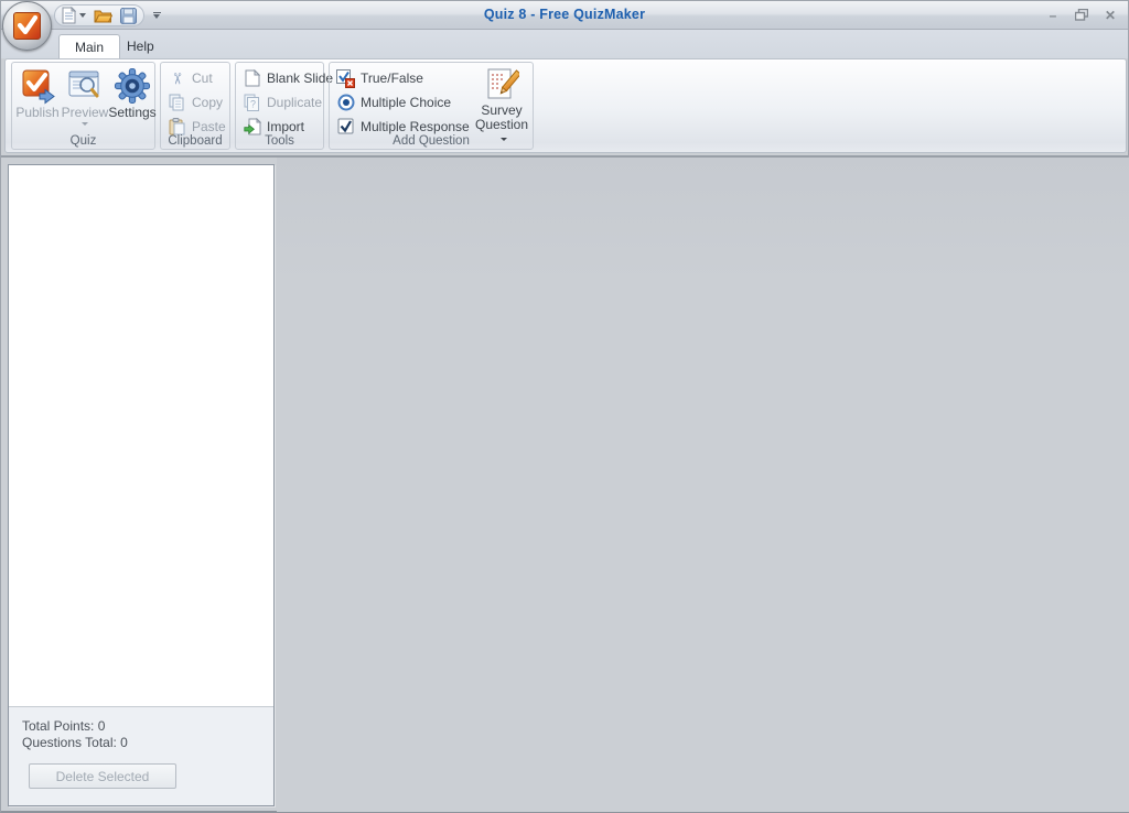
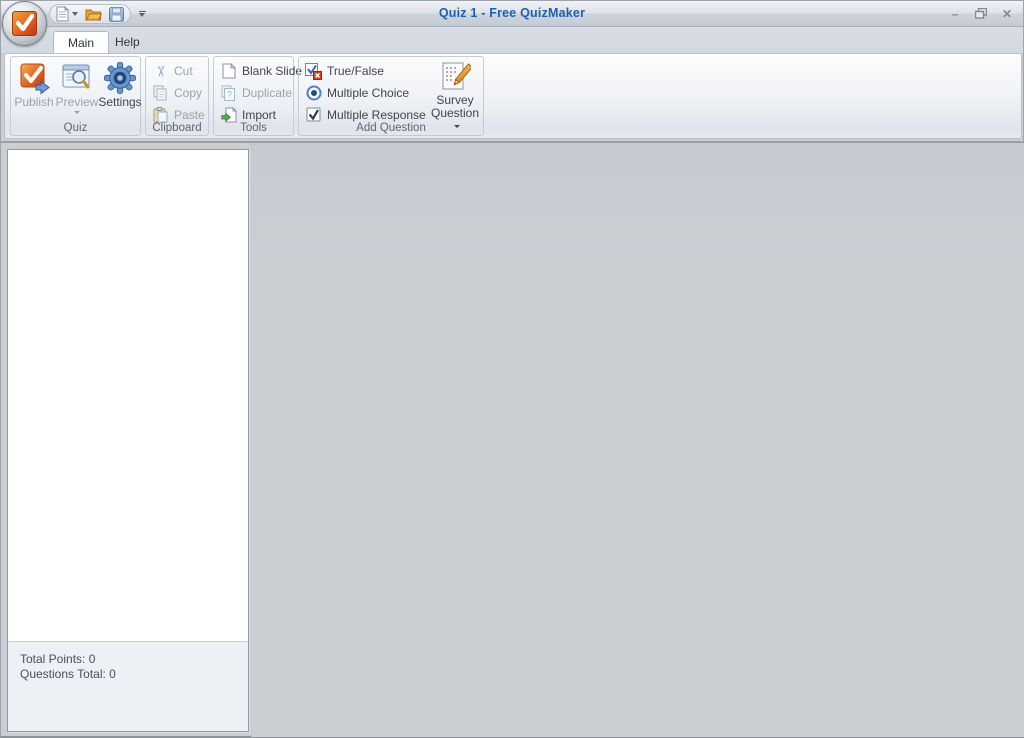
- Quiz 8 - Free QuizMaker
+ Quiz 1 - Free QuizMaker
  –
  ✕
  Main
  Help
  Publish
  Preview
  Settings
  Quiz
  Cut
  Copy
  Paste
  Clipboard
  Blank Slide
  ?
  Duplicate
  Import
  Tools
  True/False
  Multiple Choice
  Multiple Response
  Survey
  Question
  Add Question
  Total Points: 0
  Questions Total: 0
- Delete Selected
